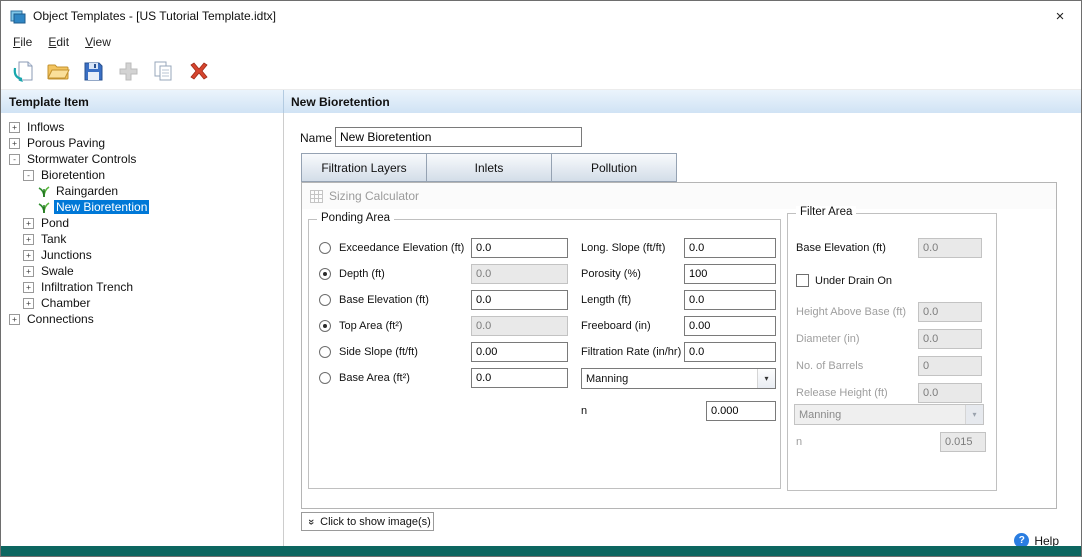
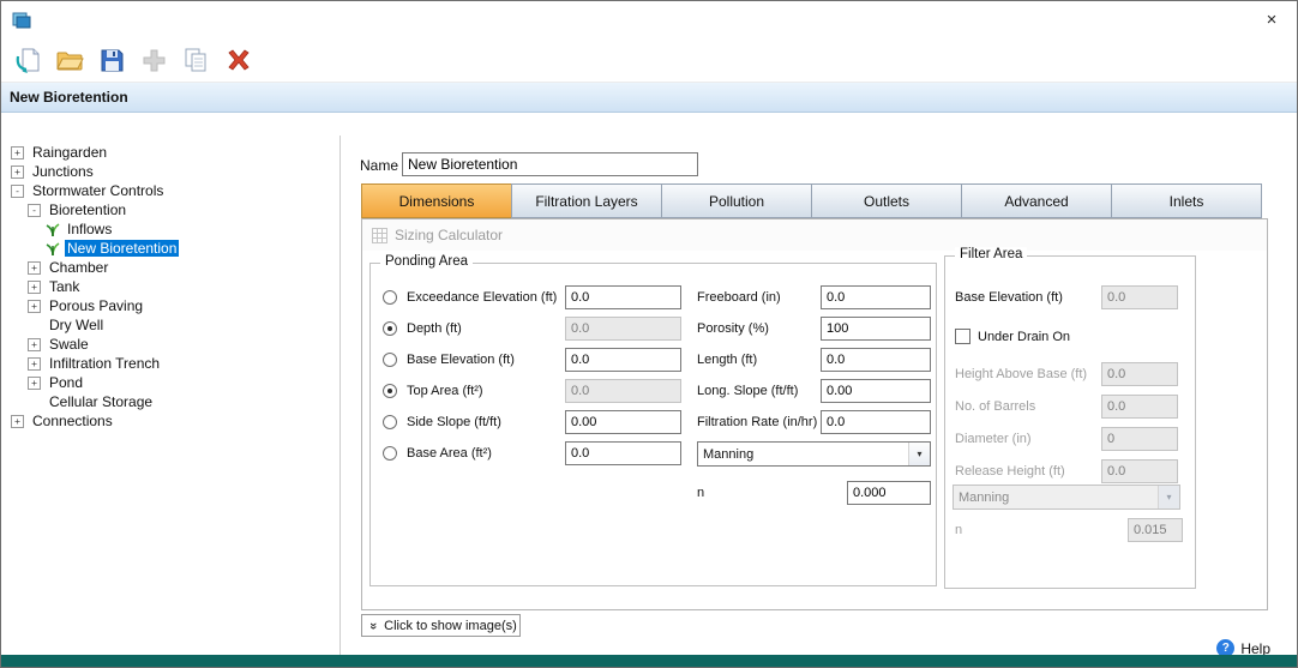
- Object Templates - [US Tutorial Template.idtx]
  ×
- File
- Edit
- View
- Template Item
  New Bioretention
  +
- Inflows
+ Raingarden
  +
- Porous Paving
+ Junctions
  -
  Stormwater Controls
  -
  Bioretention
- Raingarden
+ Inflows
  New Bioretention
  +
- Pond
+ Chamber
  +
  Tank
  +
- Junctions
+ Porous Paving
+ Dry Well
  +
  Swale
  +
  Infiltration Trench
  +
- Chamber
+ Pond
+ Cellular Storage
  +
  Connections
  Name
  New Bioretention
+ Dimensions
  Filtration Layers
- Inlets
+ Pollution
+ Outlets
+ Advanced
- Pollution
+ Inlets
  Sizing Calculator
  Ponding Area
  Exceedance Elevation (ft)
  0.0
  Depth (ft)
  0.0
  Base Elevation (ft)
  0.0
  Top Area (ft²)
  0.0
  Side Slope (ft/ft)
  0.00
  Base Area (ft²)
  0.0
- Long. Slope (ft/ft)
+ Freeboard (in)
  0.0
  Porosity (%)
  100
  Length (ft)
  0.0
- Freeboard (in)
+ Long. Slope (ft/ft)
  0.00
  Filtration Rate (in/hr)
  0.0
  Manning
  ▾
  n
  0.000
  Filter Area
  Base Elevation (ft)
  0.0
  Under Drain On
  Height Above Base (ft)
  0.0
- Diameter (in)
+ No. of Barrels
  0.0
- No. of Barrels
+ Diameter (in)
  0
  Release Height (ft)
  0.0
  Manning
  ▾
  n
  0.015
  Click to show image(s)
  ?
  Help
